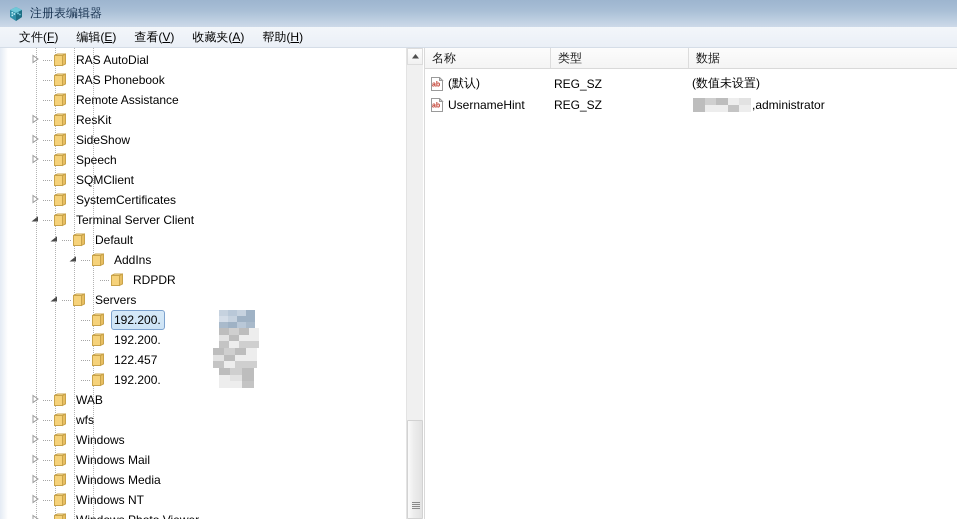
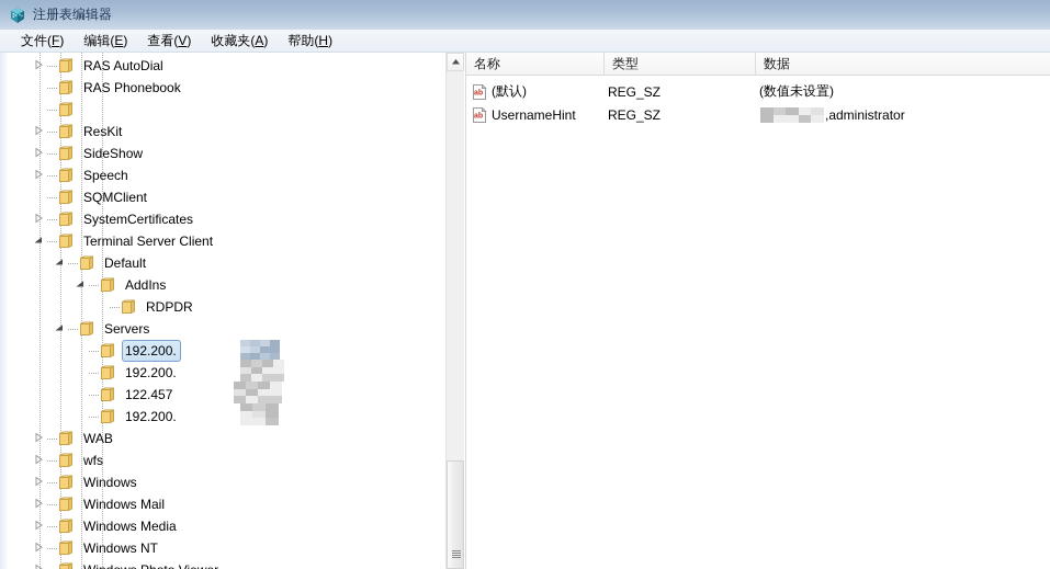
  注册表编辑器
  文件(F)
  编辑(E)
  查看(V)
  收藏夹(A)
  帮助(H)
  RAS AutoDial
  RAS Phonebook
- Remote Assistance
  ResKit
  SideShow
  Speech
  SQMClient
  SystemCertificates
  Terminal Server Client
  Default
  AddIns
  RDPDR
  Servers
  192.200.
  192.200.
  122.457
  192.200.
  WAB
  wfs
  Windows
  Windows Mail
  Windows Media
  Windows NT
  名称
  类型
  数据
  (默认)
  REG_SZ
  (数值未设置)
  UsernameHint
  REG_SZ
  ,administrator
